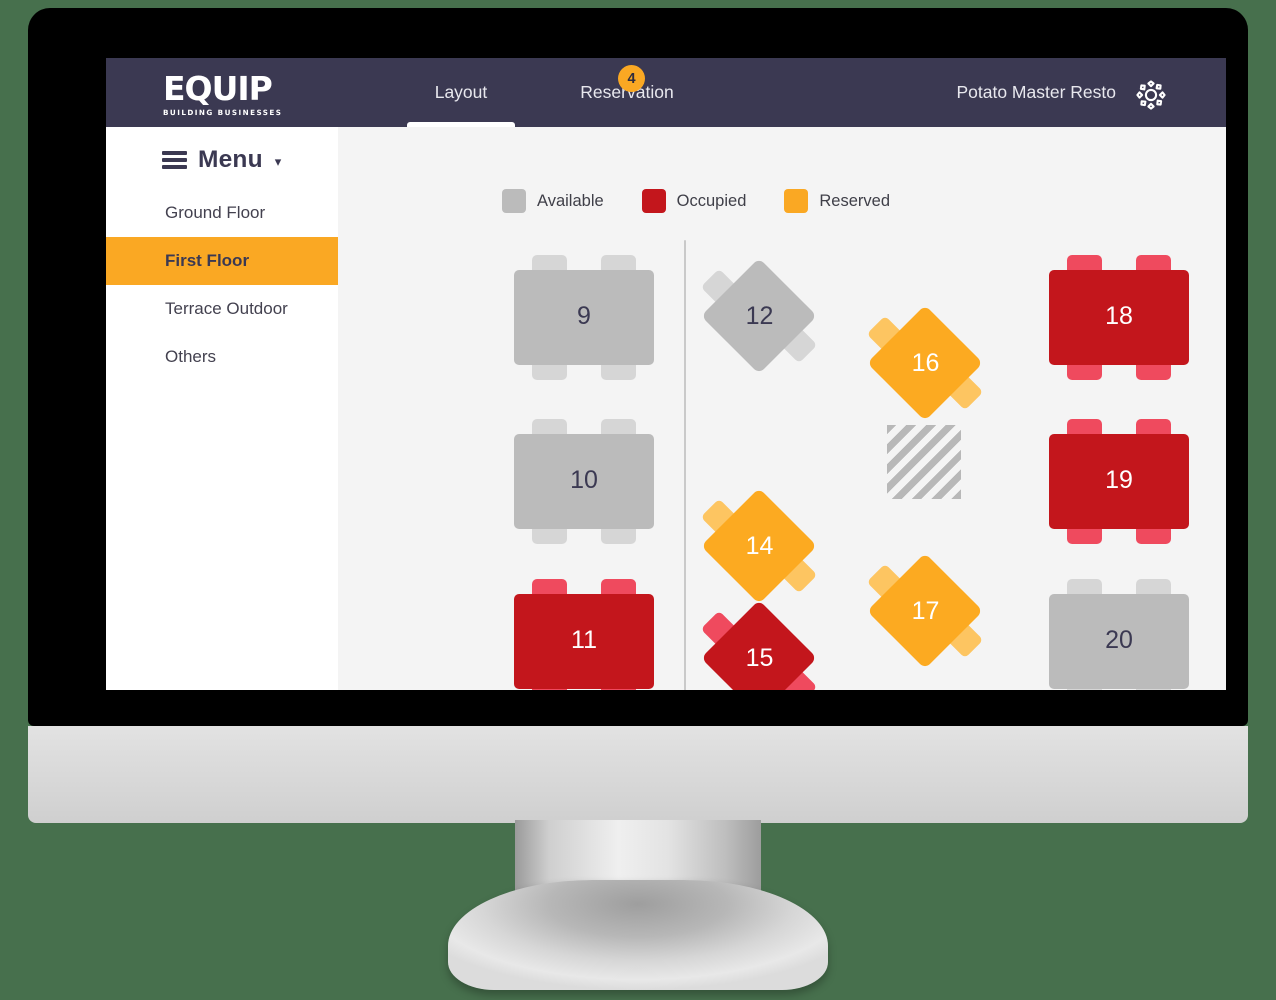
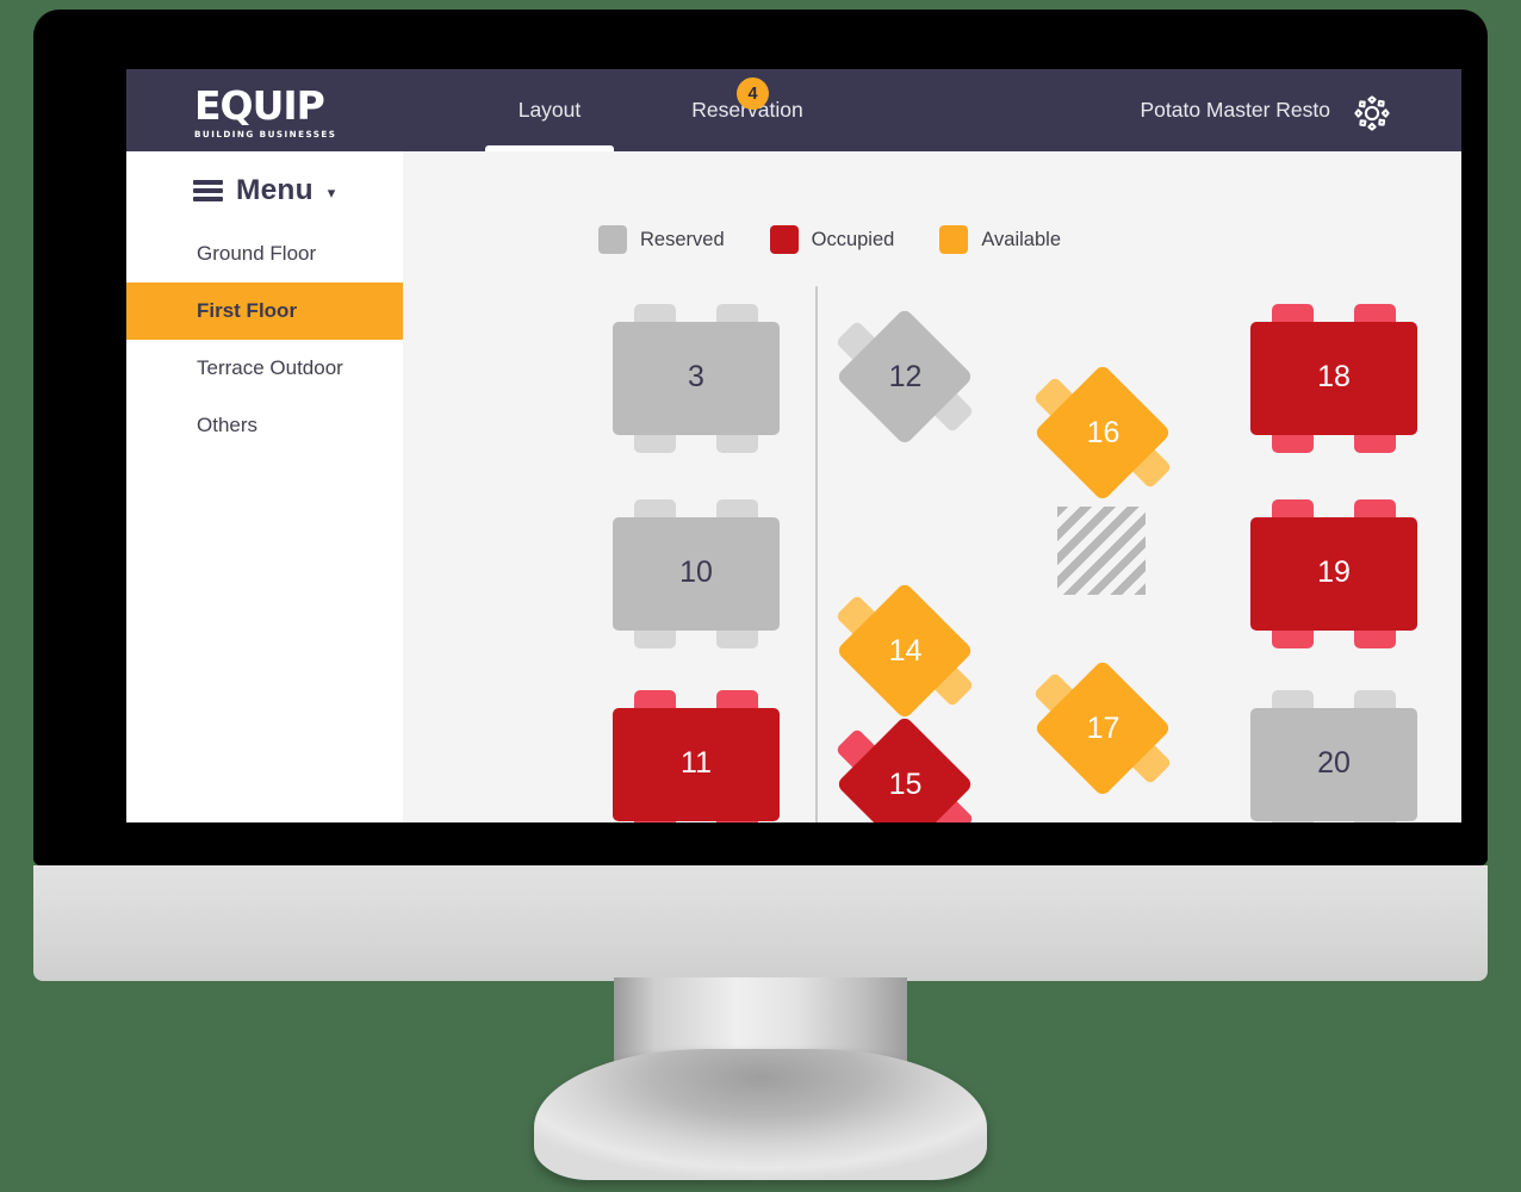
  EQUIP
  BUILDING BUSINESSES
  Layout
  Reservation
  4
  Potato Master Resto
  Menu
  ▾
  Ground Floor
  First Floor
  Terrace Outdoor
  Others
- Available
+ Reserved
  Occupied
- Reserved
+ Available
- 9
+ 3
  10
  11
  12
  14
  15
  16
  17
  18
  19
  20
